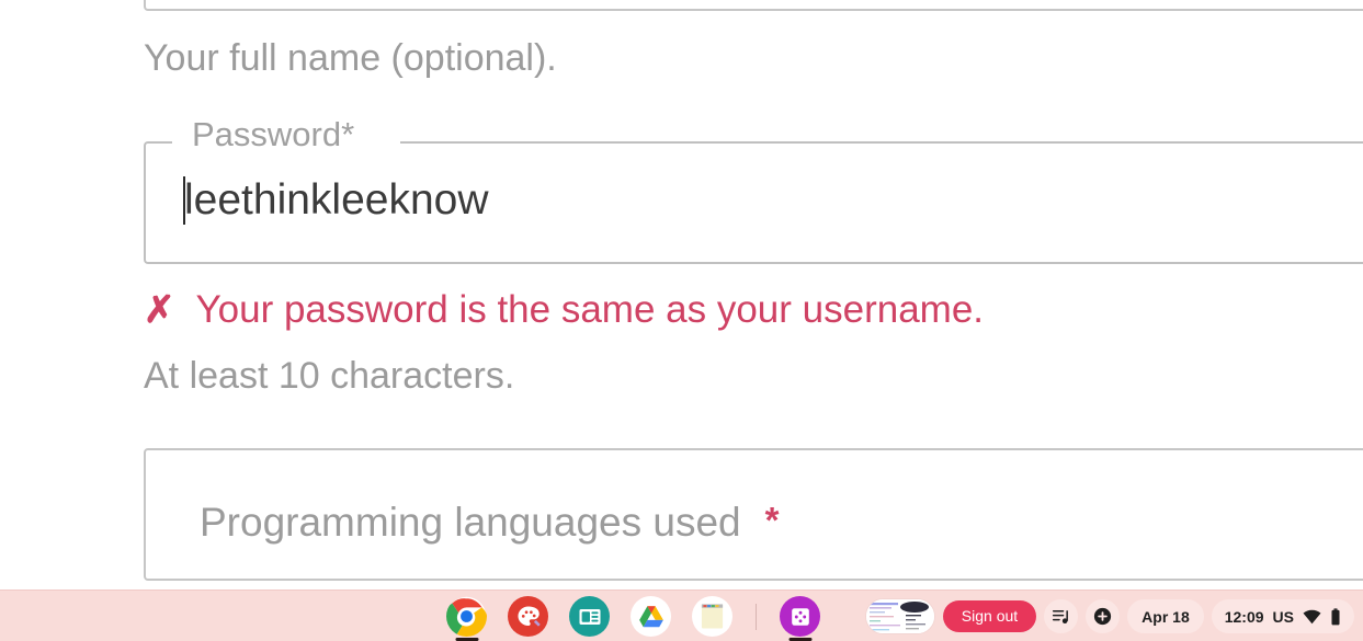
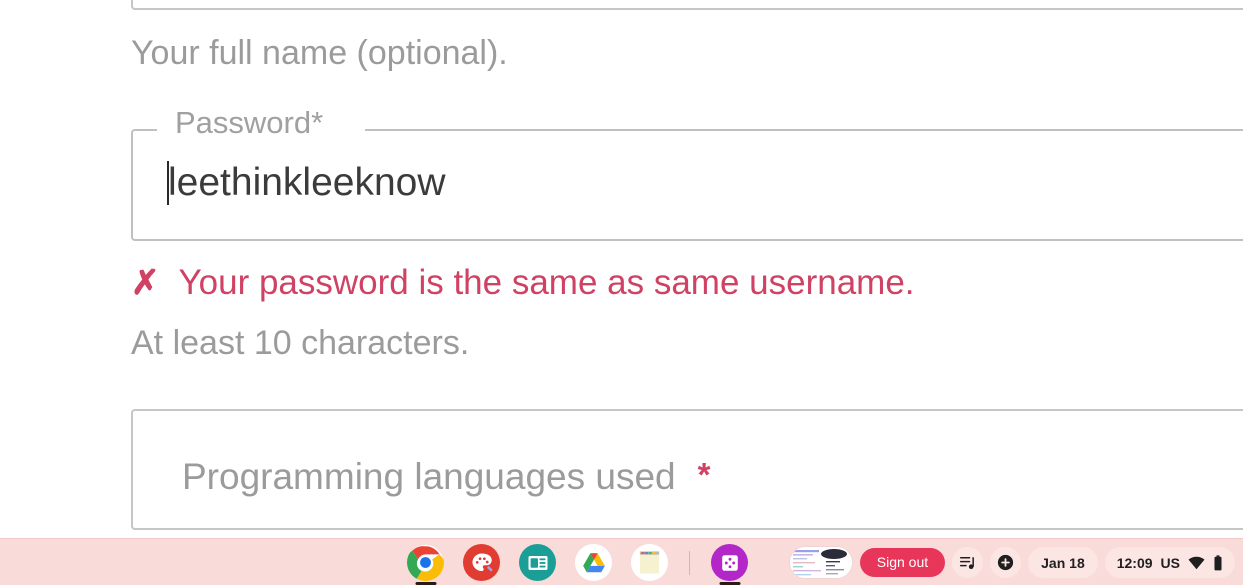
  Your full name (optional).
  Password*
  leethinkleeknow
  ✗
- Your password is the same as your username.
+ Your password is the same as same username.
  At least 10 characters.
  Programming languages used
  *
  Sign out
- Apr 18
+ Jan 18
  12:09
  US
